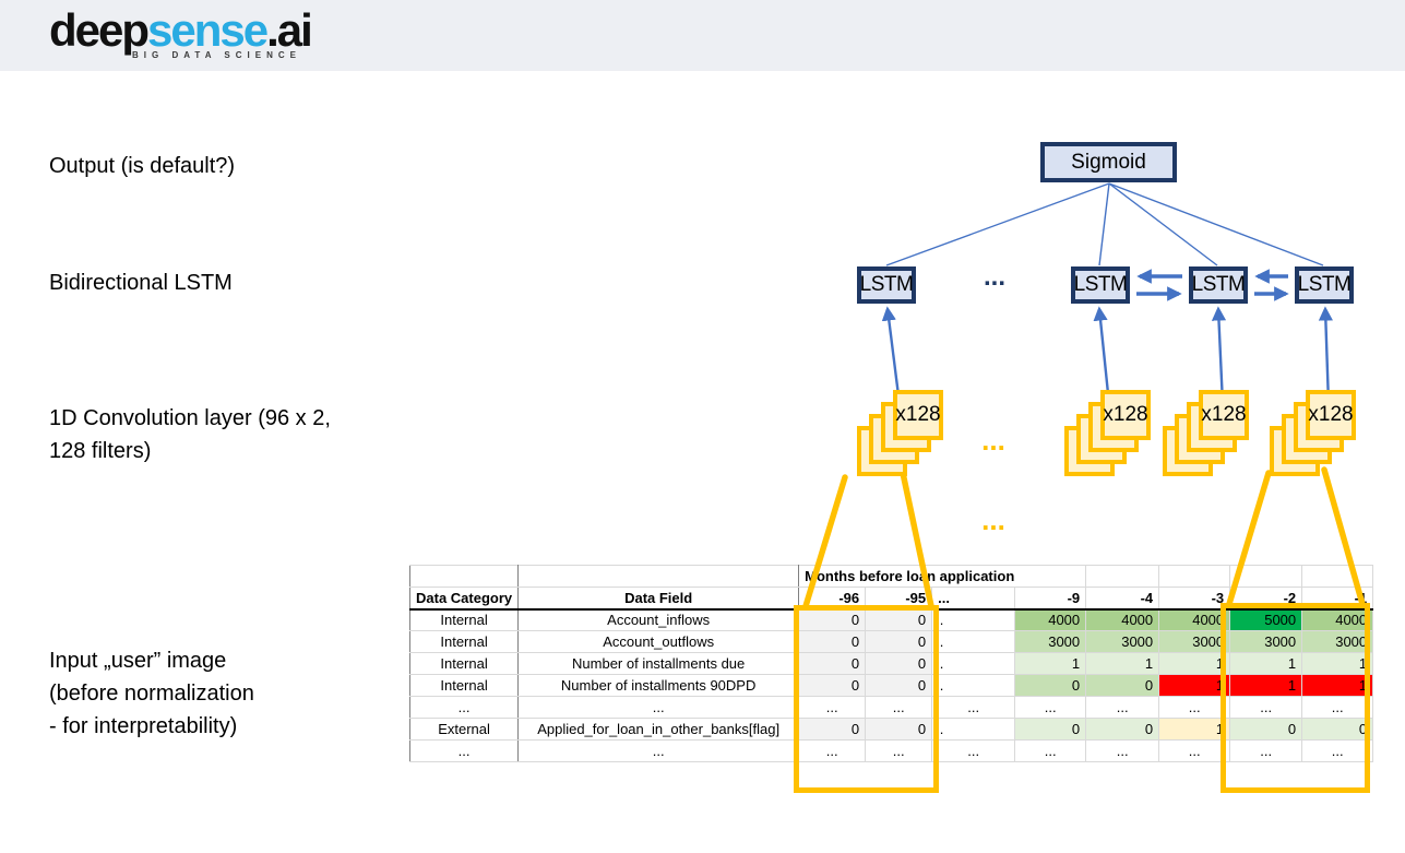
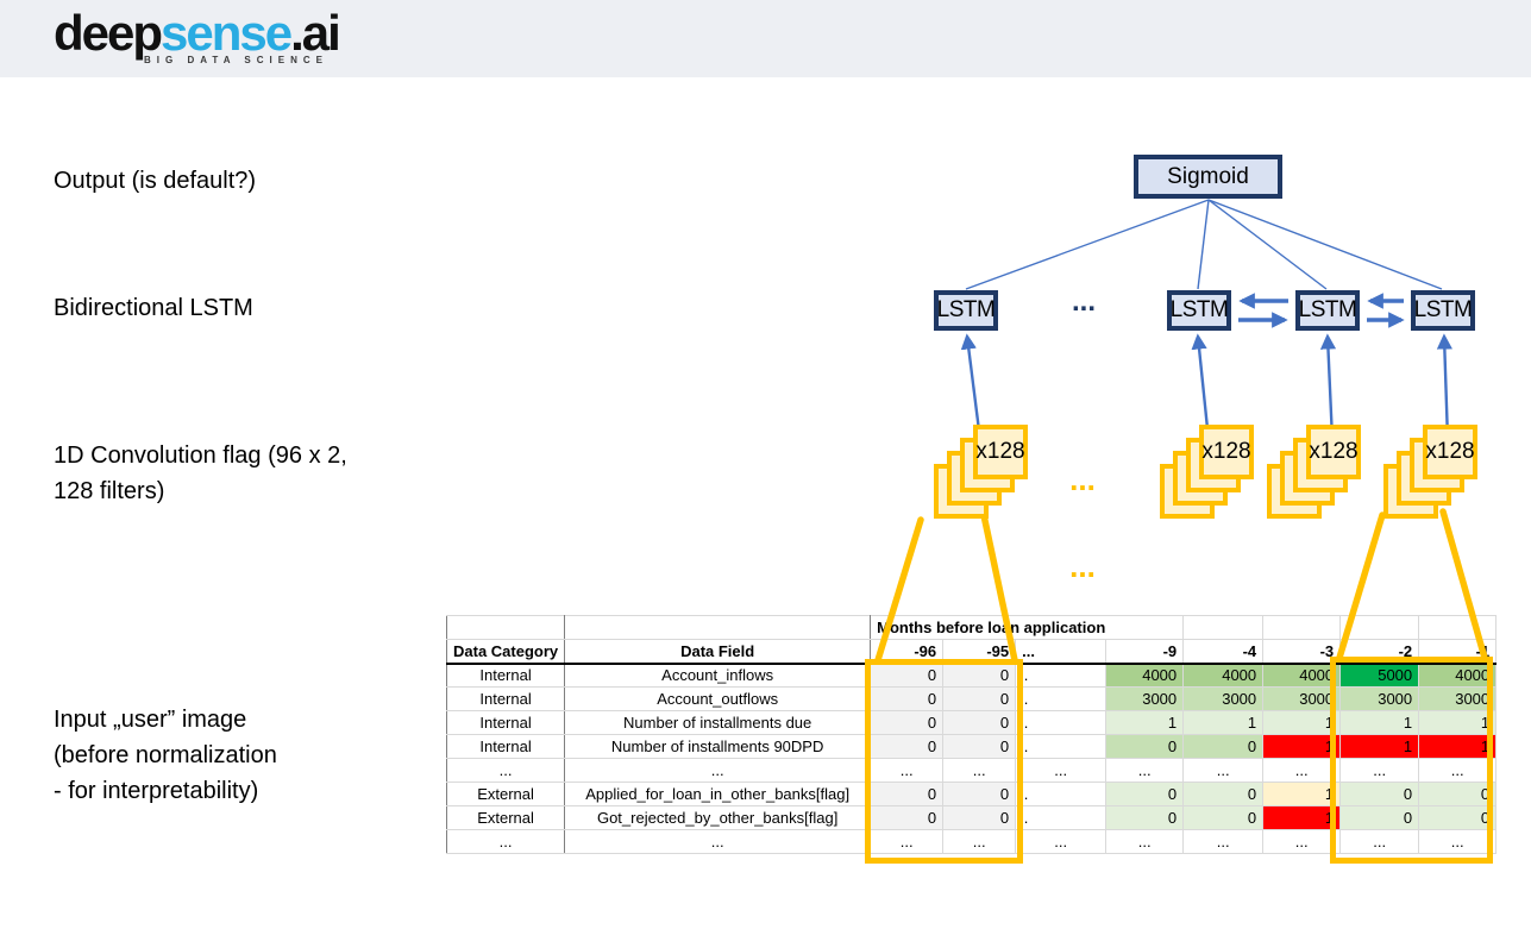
  deepsense.ai
  BIG DATA SCIENCE
  Output (is default?)
  Bidirectional LSTM
- 1D Convolution layer (96 x 2,
+ 1D Convolution flag (96 x 2,
  128 filters)
  Input „user” image
  (before normalization
  - for interpretability)
  Sigmoid
  LSTM
  LSTM
  LSTM
  LSTM
  ...
  x128
  x128
  x128
  x128
  ...
  ...
  		Months before lon application
  Data Category	Data Field	-96	-95	...	-9	-4	-3	-2	-
  Internal	Account_inflows	0	0	..	4000	4000	4000	5000	4000
  Internal	Account_outflows	0	0	..	3000	3000	3000	3000	3000
  Internal	Number of installments due	0	0	..	1	1	1	1	1
  Internal	Number of installments 90DPD	0	0	..	0	0	1	1	1
  ...	...	...	...	...	...	...	...	...	...
  External	Applied_for_loan_in_other_banks[flag]	0	0	..	0	0	1	0	0
+ External	Got_rejected_by_other_banks[flag]	0	0	..	0	0	1	0	0
  ...	...	...	...	...	...	...	...	...	...
